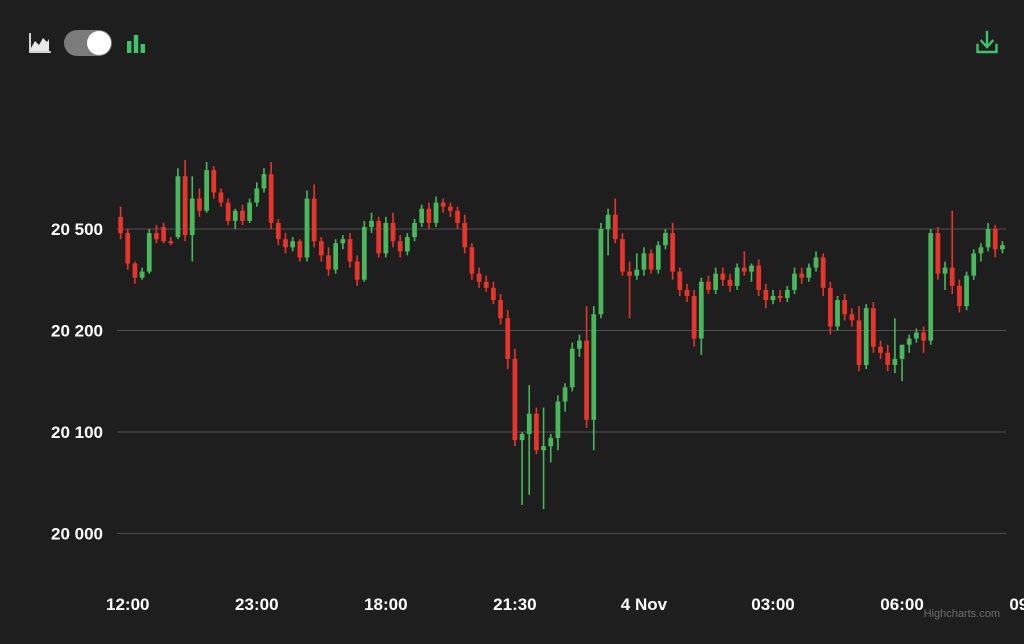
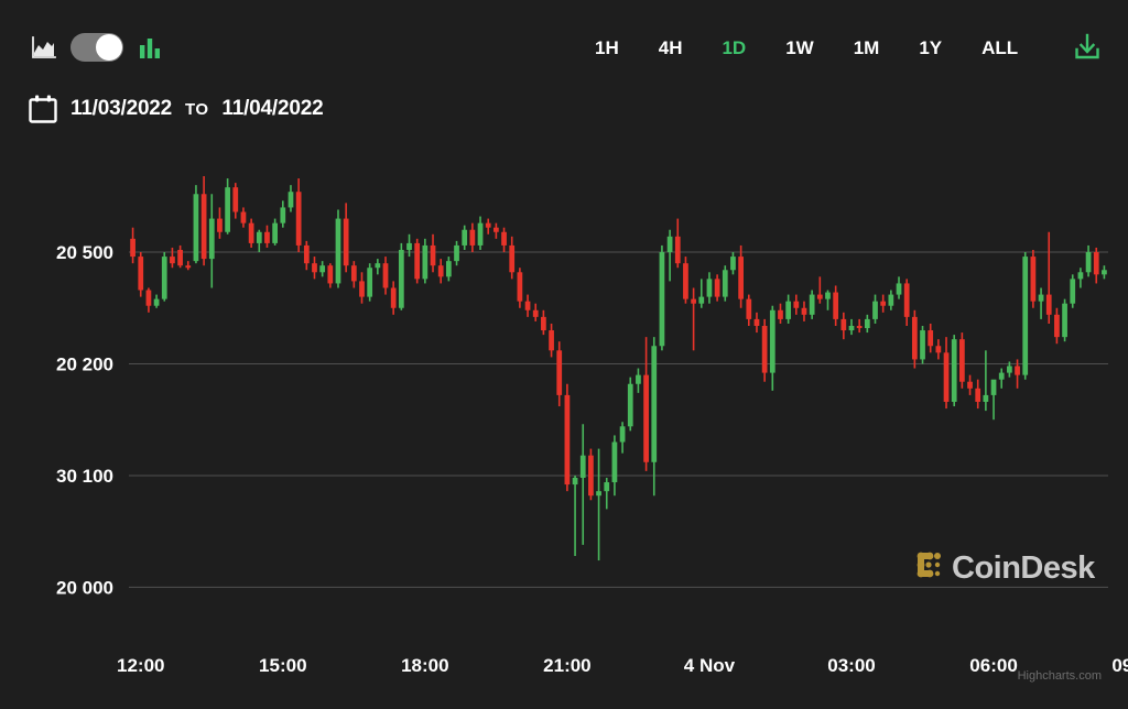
+ 1H
+ 4H
+ 1D
+ 1W
+ 1M
+ 1Y
+ ALL
+ 11/03/2022
+ TO
+ 11/04/2022
  20 000
- 20 100
+ 30 100
  20 200
  20 500
  12:00
- 23:00
+ 15:00
  18:00
- 21:30
+ 21:00
  4 Nov
  03:00
  06:00
+ CoinDesk
  Highcharts.com
